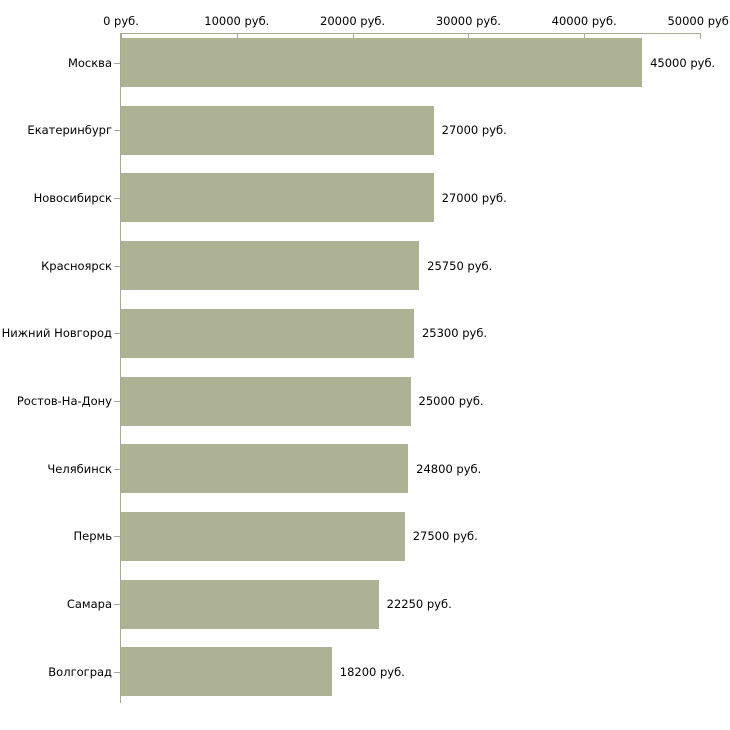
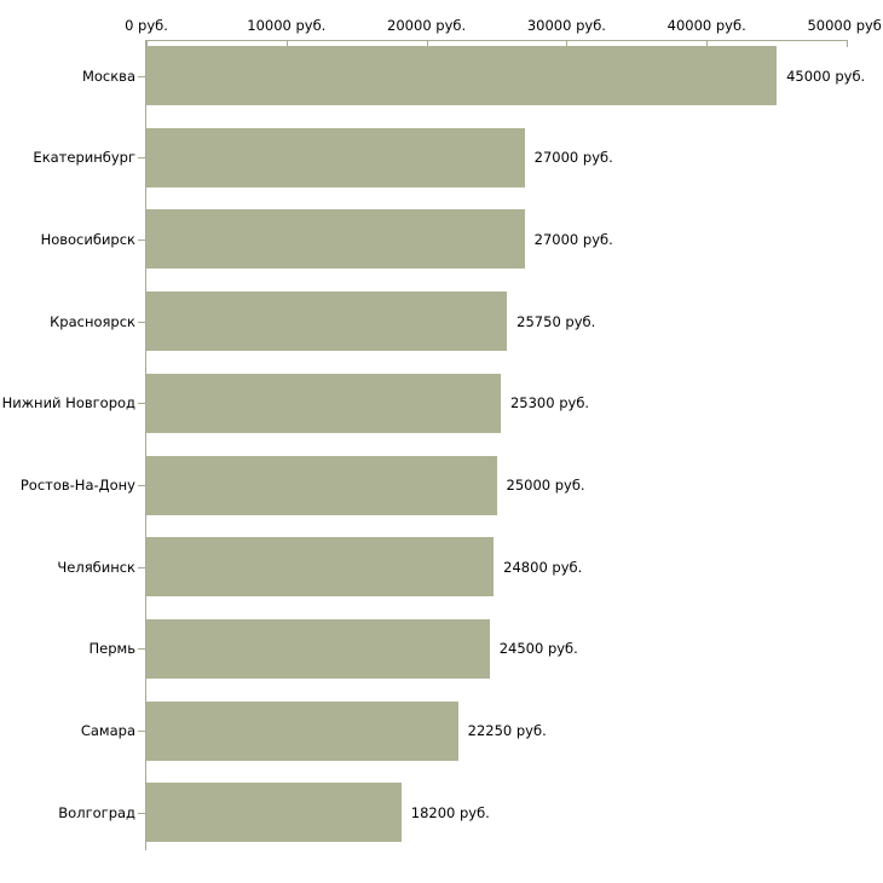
  0 руб.
  10000 руб.
  20000 руб.
  30000 руб.
  40000 руб.
  50000 руб
  Москва
  Екатеринбург
  Новосибирск
  Красноярск
  Нижний Новгород
  Ростов-На-Дону
  Челябинск
  Пермь
  Самара
  Волгоград
  45000 руб.
  27000 руб.
  27000 руб.
  25750 руб.
  25300 руб.
  25000 руб.
  24800 руб.
- 27500 руб.
+ 24500 руб.
  22250 руб.
  18200 руб.
